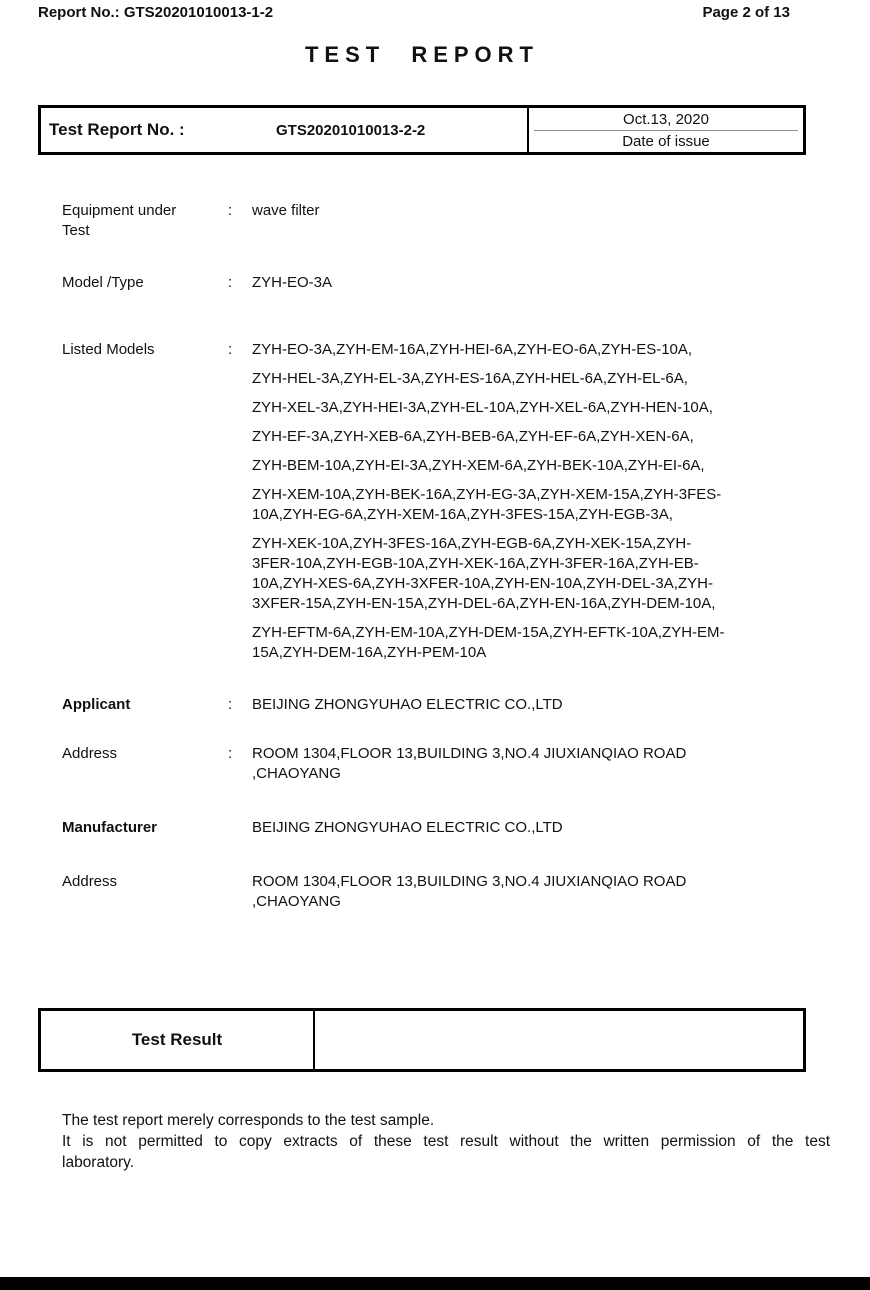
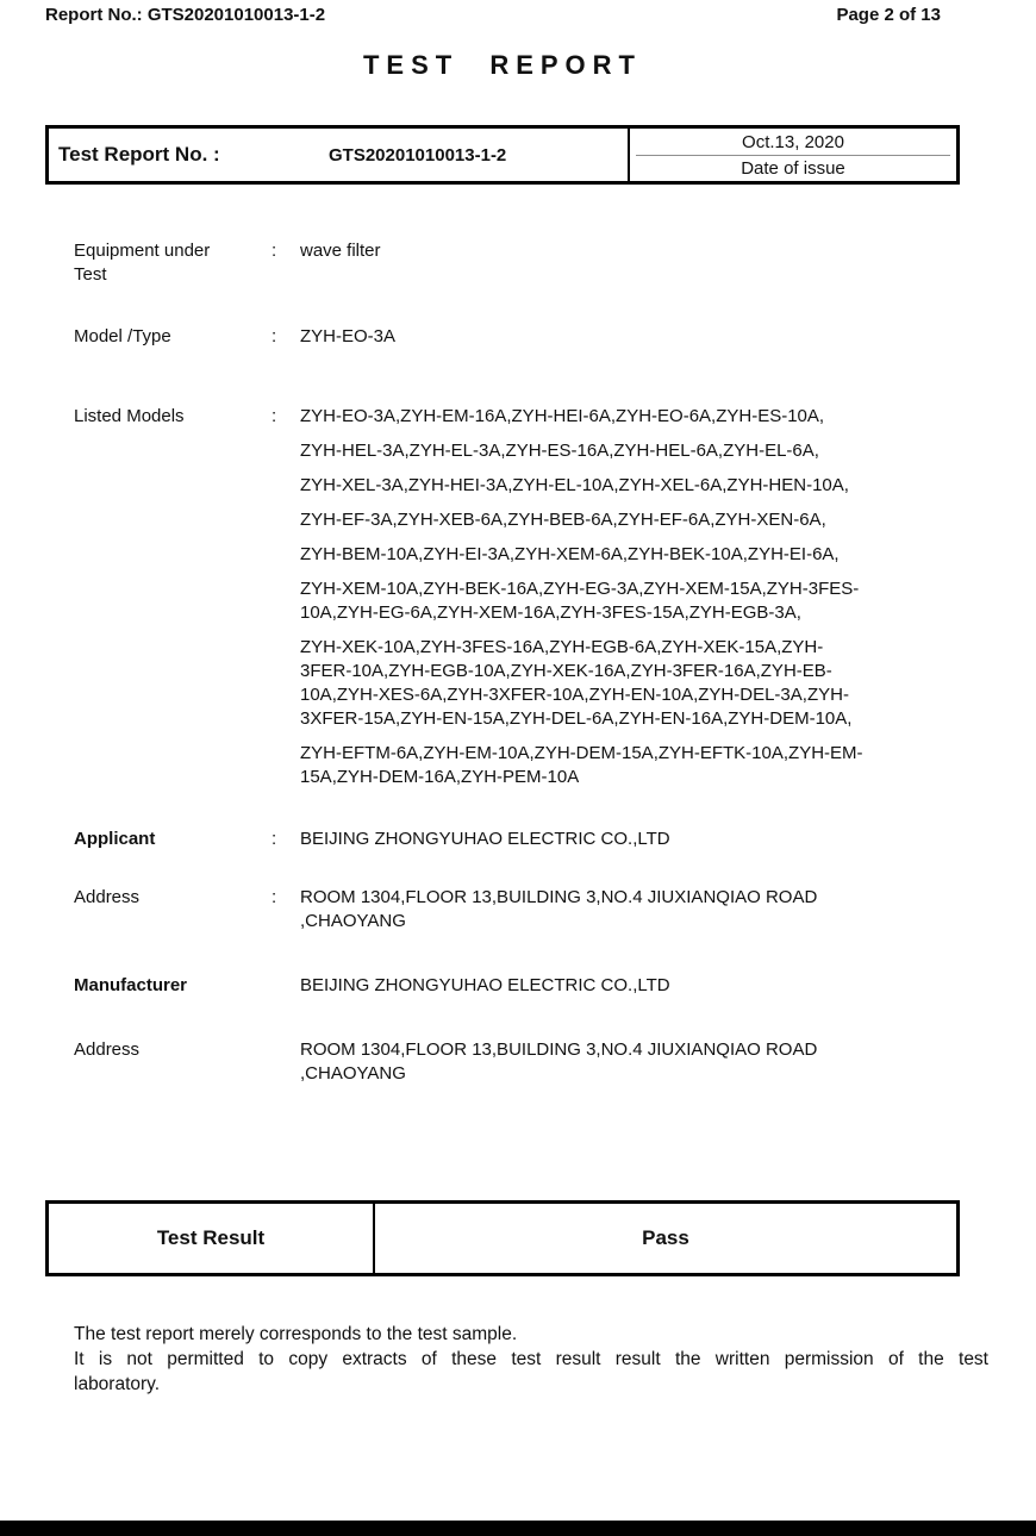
  Report No.: GTS20201010013-1-2
  Page 2 of 13
  TEST REPORT
  Test Report No. :
- GTS20201010013-2-2
+ GTS20201010013-1-2
  Oct.13, 2020
  Date of issue
  Equipment under Test
  :
  wave filter
  Model /Type
  :
  ZYH-EO-3A
  Listed Models
  :
  ZYH-EO-3A,ZYH-EM-16A,ZYH-HEI-6A,ZYH-EO-6A,ZYH-ES-10A,
  ZYH-HEL-3A,ZYH-EL-3A,ZYH-ES-16A,ZYH-HEL-6A,ZYH-EL-6A,
  ZYH-XEL-3A,ZYH-HEI-3A,ZYH-EL-10A,ZYH-XEL-6A,ZYH-HEN-10A,
  ZYH-EF-3A,ZYH-XEB-6A,ZYH-BEB-6A,ZYH-EF-6A,ZYH-XEN-6A,
  ZYH-BEM-10A,ZYH-EI-3A,ZYH-XEM-6A,ZYH-BEK-10A,ZYH-EI-6A,
  ZYH-XEM-10A,ZYH-BEK-16A,ZYH-EG-3A,ZYH-XEM-15A,ZYH-3FES-
  10A,ZYH-EG-6A,ZYH-XEM-16A,ZYH-3FES-15A,ZYH-EGB-3A,
  ZYH-XEK-10A,ZYH-3FES-16A,ZYH-EGB-6A,ZYH-XEK-15A,ZYH-
  3FER-10A,ZYH-EGB-10A,ZYH-XEK-16A,ZYH-3FER-16A,ZYH-EB-
  10A,ZYH-XES-6A,ZYH-3XFER-10A,ZYH-EN-10A,ZYH-DEL-3A,ZYH-
  3XFER-15A,ZYH-EN-15A,ZYH-DEL-6A,ZYH-EN-16A,ZYH-DEM-10A,
  ZYH-EFTM-6A,ZYH-EM-10A,ZYH-DEM-15A,ZYH-EFTK-10A,ZYH-EM-
  15A,ZYH-DEM-16A,ZYH-PEM-10A
  Applicant
  :
  BEIJING ZHONGYUHAO ELECTRIC CO.,LTD
  Address
  :
  ROOM 1304,FLOOR 13,BUILDING 3,NO.4 JIUXIANQIAO ROAD ,CHAOYANG
  Manufacturer
  BEIJING ZHONGYUHAO ELECTRIC CO.,LTD
  Address
  ROOM 1304,FLOOR 13,BUILDING 3,NO.4 JIUXIANQIAO ROAD ,CHAOYANG
  Test Result
+ Pass
  The test report merely corresponds to the test sample.
- It is not permitted to copy extracts of these test result without the written permission of the test
+ It is not permitted to copy extracts of these test result result the written permission of the test
  laboratory.
